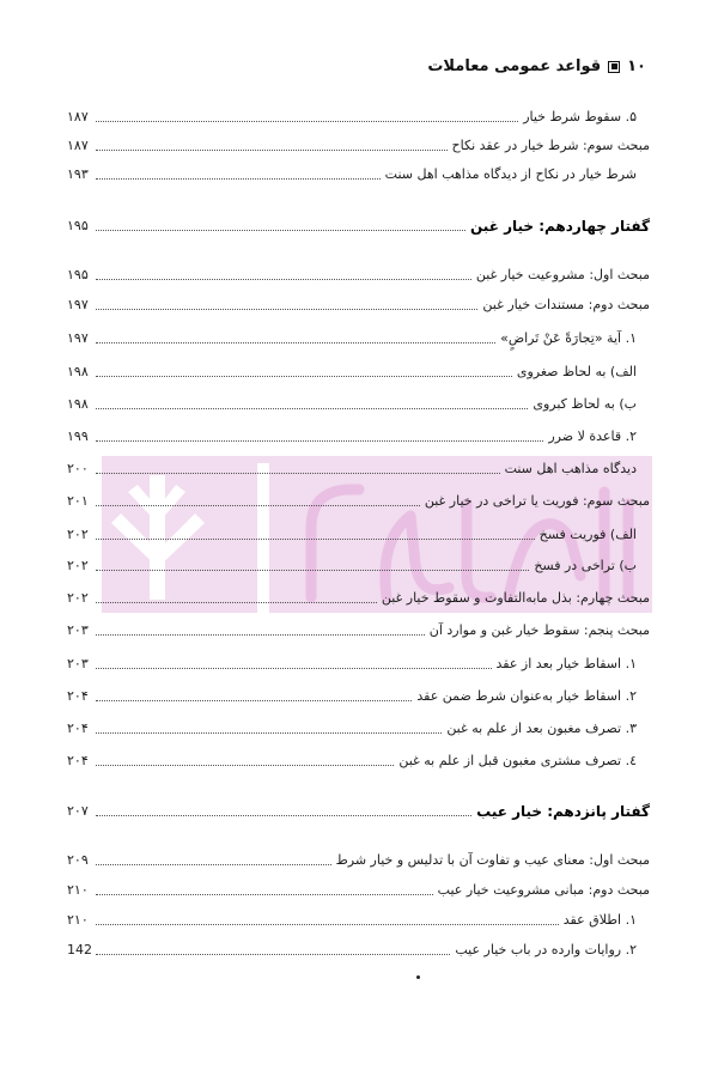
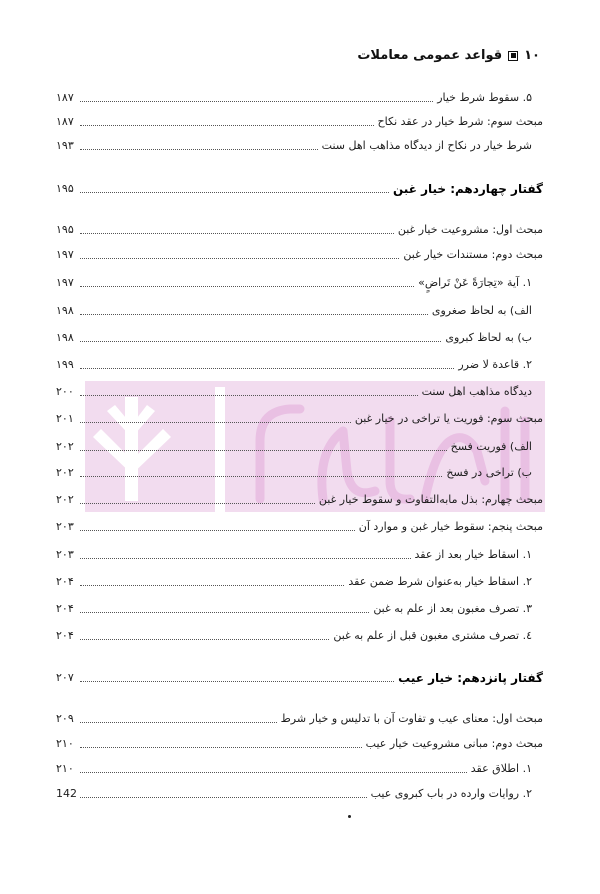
  ۱۰
  قواعد عمومی معاملات
  ۵. سقوط شرط خیار
  ۱۸۷
  مبحث سوم: شرط خیار در عقد نکاح
  ۱۸۷
  شرط خیار در نکاح از دیدگاه مذاهب اهل سنت
  ۱۹۳
  گفتار چهاردهم: خیار غبن
  ۱۹۵
  مبحث اول: مشروعیت خیار غبن
  ۱۹۵
  مبحث دوم: مستندات خیار غبن
  ۱۹۷
  ۱. آیة «تِجارَةً عَنْ تَراضٍ»
  ۱۹۷
  الف) به لحاظ صغروی
  ۱۹۸
  ب) به لحاظ کبروی
  ۱۹۸
  ۲. قاعدة لا ضرر
  ۱۹۹
  دیدگاه مذاهب اهل سنت
  ۲۰۰
  مبحث سوم: فوریت یا تراخی در خیار غبن
  ۲۰۱
  الف) فوریت فسخ
  ۲۰۲
  ب) تراخی در فسخ
  ۲۰۲
  مبحث چهارم: بذل مابه‌التفاوت و سقوط خیار غبن
  ۲۰۲
  مبحث پنجم: سقوط خیار غبن و موارد آن
  ۲۰۳
  ۱. اسقاط خیار بعد از عقد
  ۲۰۳
  ۲. اسقاط خیار به‌عنوان شرط ضمن عقد
  ۲۰۴
  ۳. تصرف مغبون بعد از علم به غبن
  ۲۰۴
  ٤. تصرف مشتری مغبون قبل از علم به غبن
  ۲۰۴
  گفتار پانزدهم: خیار عیب
  ۲۰۷
  مبحث اول: معنای عیب و تفاوت آن با تدلیس و خیار شرط
  ۲۰۹
  مبحث دوم: مبانی مشروعیت خیار عیب
  ۲۱۰
  ۱. اطلاق عقد
  ۲۱۰
- ۲. روایات وارده در باب خیار عیب
+ ۲. روایات وارده در باب کبروی عیب
  142
